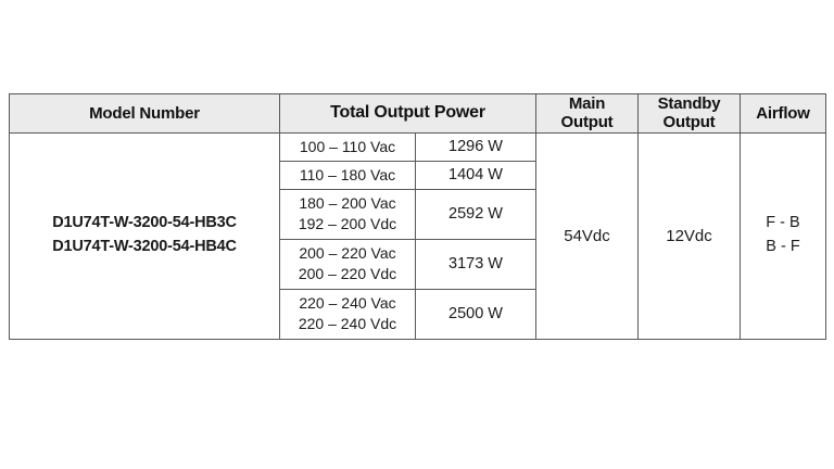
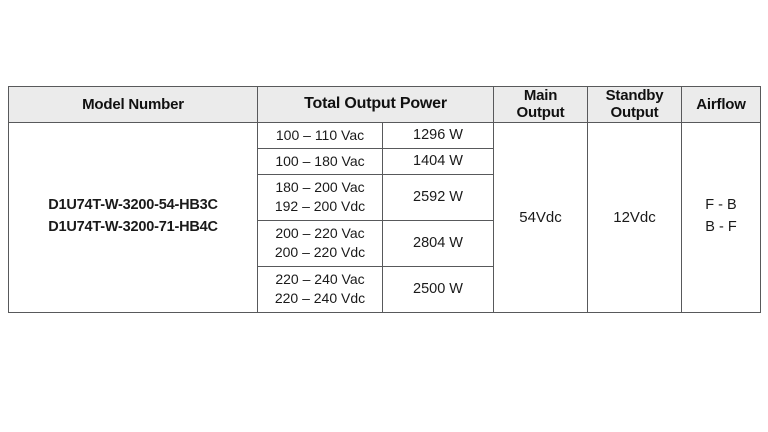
  Model Number	Total Output Power	Main Output	Standby Output	Airflow
- D1U74T-W-3200-54-HB3C D1U74T-W-3200-54-HB4C	100 – 110 Vac	1296 W	54Vdc	12Vdc	F - B B - F
+ D1U74T-W-3200-54-HB3C D1U74T-W-3200-71-HB4C	100 – 110 Vac	1296 W	54Vdc	12Vdc	F - B B - F
- 110 – 180 Vac	1404 W
+ 100 – 180 Vac	1404 W
  180 – 200 Vac 192 – 200 Vdc	2592 W
- 200 – 220 Vac 200 – 220 Vdc	3173 W
+ 200 – 220 Vac 200 – 220 Vdc	2804 W
  220 – 240 Vac 220 – 240 Vdc	2500 W
